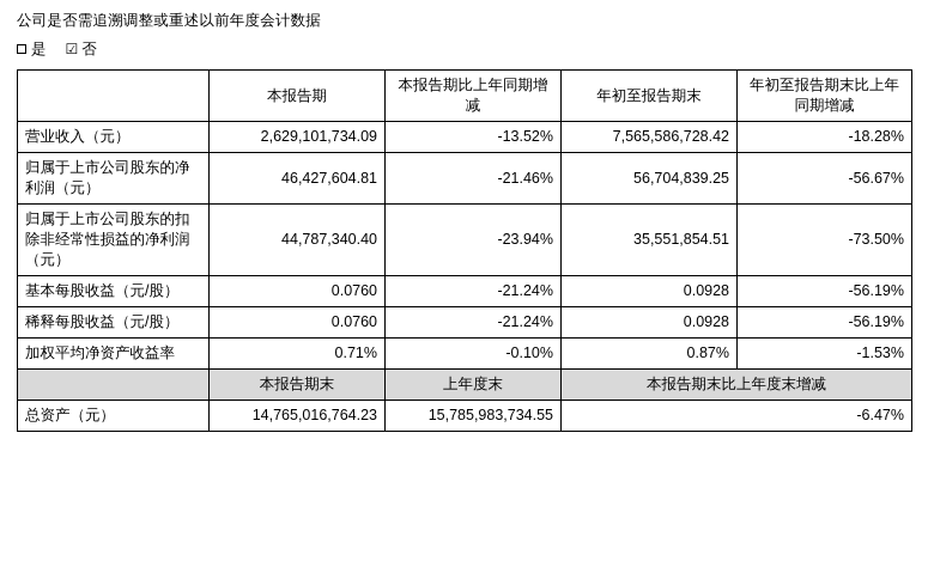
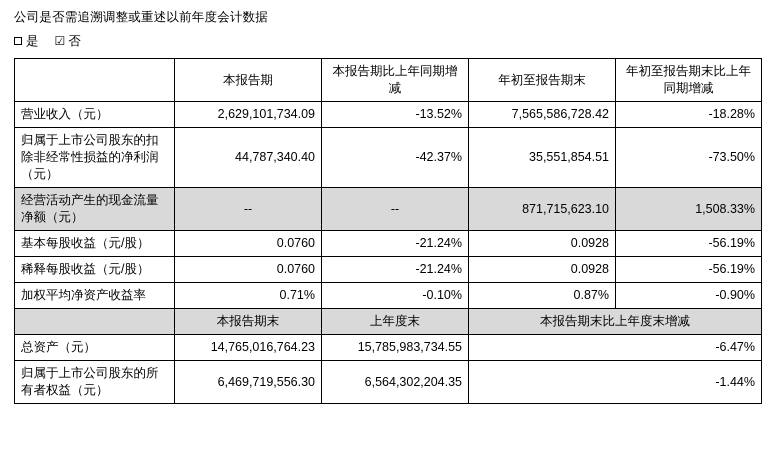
  公司是否需追溯调整或重述以前年度会计数据
  是
  ☑
  否
  	本报告期	本报告期比上年同期增减	年初至报告期末	年初至报告期末比上年同期增减
  营业收入（元）	2,629,101,734.09	-13.52%	7,565,586,728.42	-18.28%
- 归属于上市公司股东的净利润（元）	46,427,604.81	-21.46%	56,704,839.25	-56.67%
- 归属于上市公司股东的扣除非经常性损益的净利润（元）	44,787,340.40	-23.94%	35,551,854.51	-73.50%
+ 归属于上市公司股东的扣除非经常性损益的净利润（元）	44,787,340.40	-42.37%	35,551,854.51	-73.50%
+ 经营活动产生的现金流量净额（元）	--	--	871,715,623.10	1,508.33%
  基本每股收益（元/股）	0.0760	-21.24%	0.0928	-56.19%
  稀释每股收益（元/股）	0.0760	-21.24%	0.0928	-56.19%
- 加权平均净资产收益率	0.71%	-0.10%	0.87%	-1.53%
+ 加权平均净资产收益率	0.71%	-0.10%	0.87%	-0.90%
  	本报告期末	上年度末	本报告期末比上年度末增减
  总资产（元）	14,765,016,764.23	15,785,983,734.55	-6.47%
+ 归属于上市公司股东的所有者权益（元）	6,469,719,556.30	6,564,302,204.35	-1.44%
